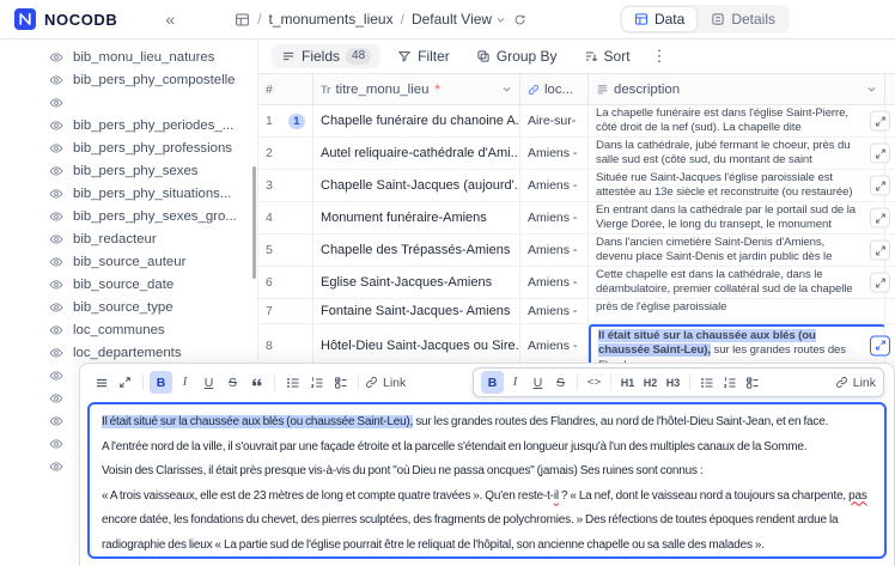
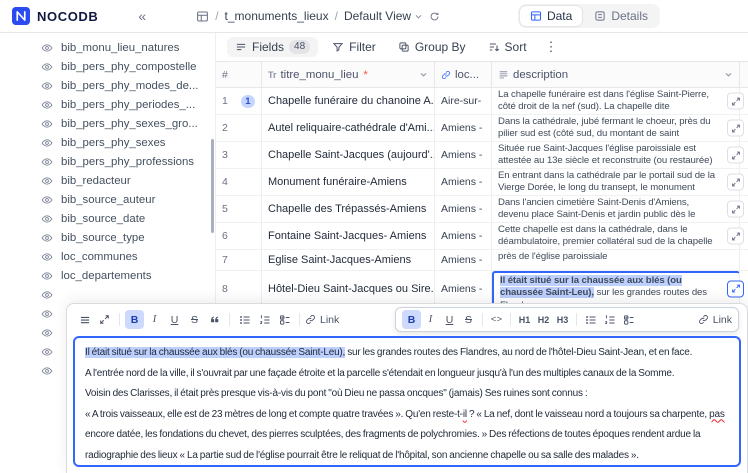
  NOCODB
  «
  /
  t_monuments_lieux
  /
  Default View
  Data
  Details
  bib_monu_lieu_natures
  bib_pers_phy_compostelle
+ bib_pers_phy_modes_de...
  bib_pers_phy_periodes_...
- bib_pers_phy_professions
+ bib_pers_phy_sexes_gro...
  bib_pers_phy_sexes
- bib_pers_phy_situations...
- bib_pers_phy_sexes_gro...
+ bib_pers_phy_professions
  bib_redacteur
  bib_source_auteur
  bib_source_date
  bib_source_type
  loc_communes
  loc_departements
  Fields
  48
  Filter
  Group By
  Sort
  ⋮
  #
  Tr
  titre_monu_lieu
  *
  loc...
  description
  1
  1
  Chapelle funéraire du chanoine A.
  Aire-sur-
  La chapelle funéraire est dans l'église Saint-Pierre, côté droit de la nef (sud). La chapelle dite
  2
  Autel reliquaire-cathédrale d'Ami..
  Amiens -
- Dans la cathédrale, jubé fermant le choeur, près du salle sud est (côté sud, du montant de saint
+ Dans la cathédrale, jubé fermant le choeur, près du pilier sud est (côté sud, du montant de saint
  3
  Chapelle Saint-Jacques (aujourd'.
  Amiens -
  Située rue Saint-Jacques l'église paroissiale est attestée au 13e siècle et reconstruite (ou restaurée)
  4
  Monument funéraire-Amiens
  Amiens -
  En entrant dans la cathédrale par le portail sud de la Vierge Dorée, le long du transept, le monument
  5
  Chapelle des Trépassés-Amiens
  Amiens -
  Dans l'ancien cimetière Saint-Denis d'Amiens, devenu place Saint-Denis et jardin public dès le
  6
- Eglise Saint-Jacques-Amiens
+ Fontaine Saint-Jacques- Amiens
  Amiens -
  Cette chapelle est dans la cathédrale, dans le déambulatoire, premier collatéral sud de la chapelle
  7
- Fontaine Saint-Jacques- Amiens
+ Eglise Saint-Jacques-Amiens
  Amiens -
  près de l'église paroissiale
  8
  Hôtel-Dieu Saint-Jacques ou Sire.
  Amiens -
  Il était situé sur la chaussée aux blés (ou chaussée Saint-Leu), sur les grandes routes des
  B
  I
  U
  S
  Link
  B
  I
  U
  S
  <>
  H1
  H2
  H3
  Link
  Il était situé sur la chaussée aux blés (ou chaussée Saint-Leu), sur les grandes routes des Flandres, au nord de l'hôtel-Dieu Saint-Jean, et en face.
  A l'entrée nord de la ville, il s'ouvrait par une façade étroite et la parcelle s'étendait en longueur jusqu'à l'un des multiples canaux de la Somme.
  Voisin des Clarisses, il était près presque vis-à-vis du pont "où Dieu ne passa oncques" (jamais) Ses ruines sont connus :
  « A trois vaisseaux, elle est de 23 mètres de long et compte quatre travées ». Qu'en reste-t-il ? « La nef, dont le vaisseau nord a toujours sa charpente, pas encore datée, les fondations du chevet, des pierres sculptées, des fragments de polychromies. » Des réfections de toutes époques rendent ardue la radiographie des lieux « La partie sud de l'église pourrait être le reliquat de l'hôpital, son ancienne chapelle ou sa salle des malades ».
